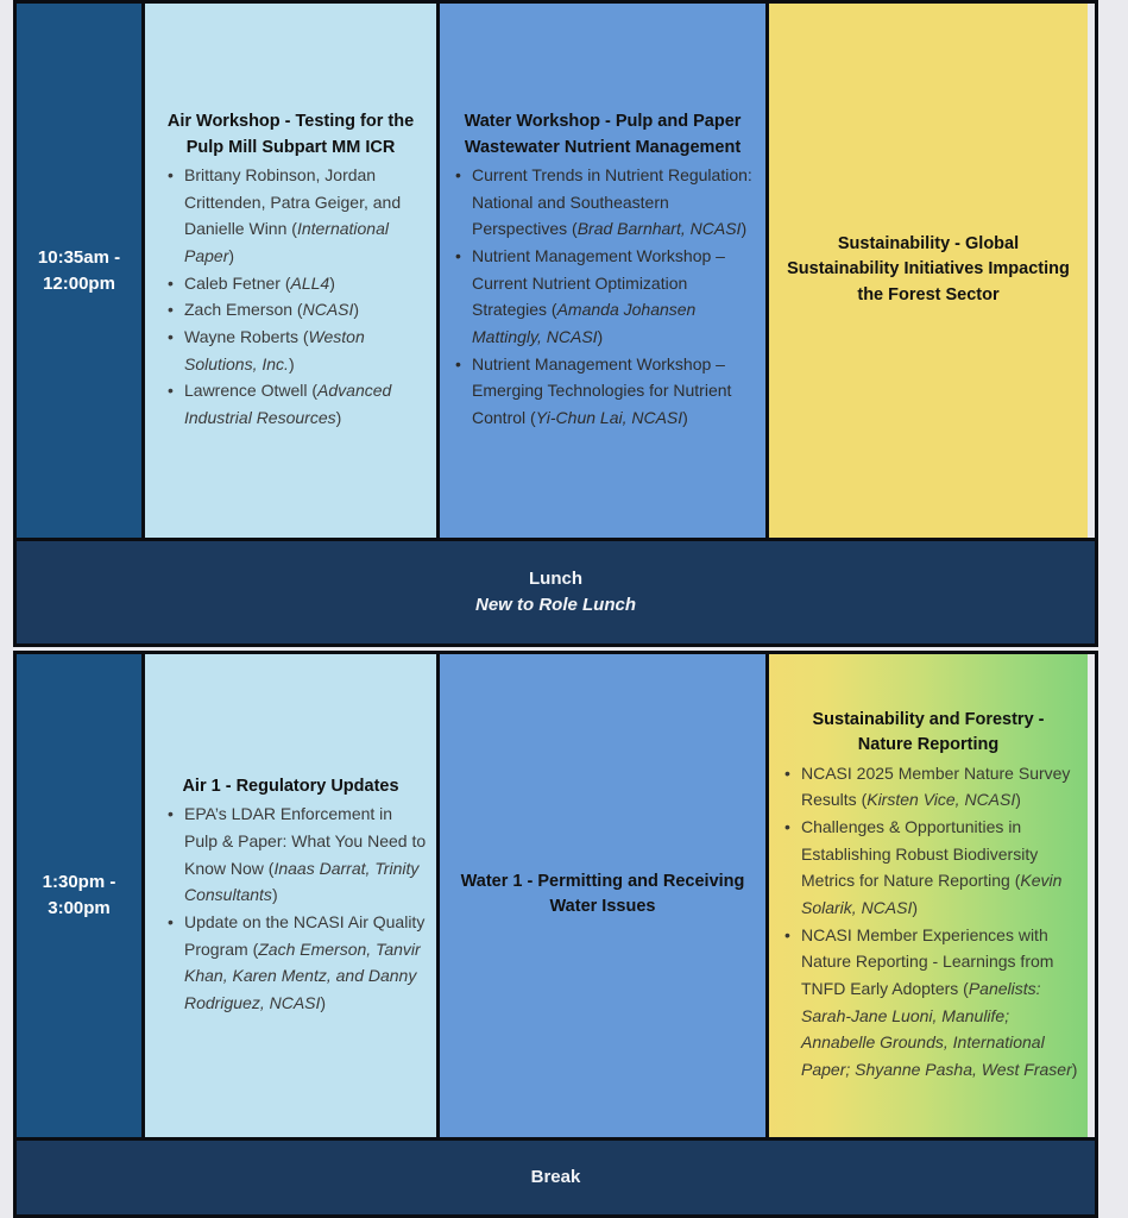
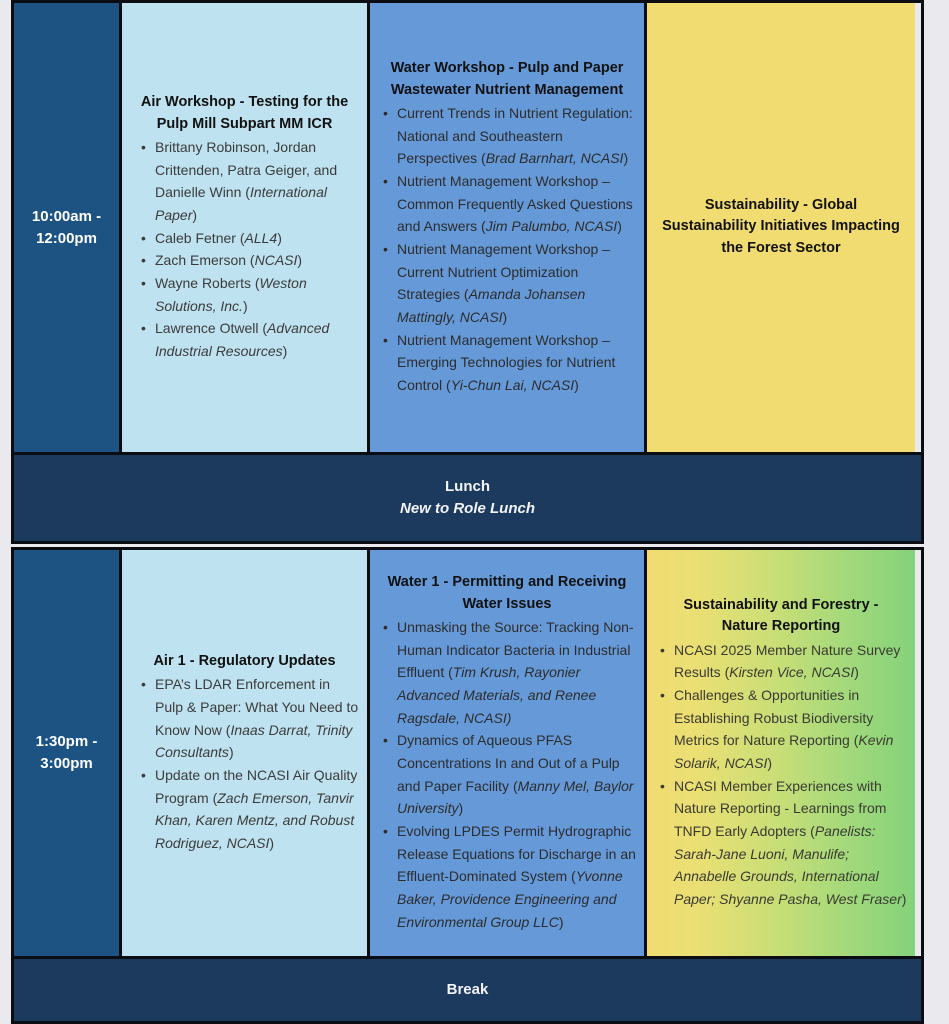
- 10:35am - 12:00pm
+ 10:00am - 12:00pm
  Air Workshop - Testing for the Pulp Mill Subpart MM ICR
  Brittany Robinson, Jordan Crittenden, Patra Geiger, and Danielle Winn (International Paper)
  Caleb Fetner (ALL4)
  Zach Emerson (NCASI)
  Wayne Roberts (Weston Solutions, Inc.)
  Lawrence Otwell (Advanced Industrial Resources)
  Water Workshop - Pulp and Paper Wastewater Nutrient Management
  Current Trends in Nutrient Regulation: National and Southeastern Perspectives (Brad Barnhart, NCASI)
+ Nutrient Management Workshop – Common Frequently Asked Questions and Answers (Jim Palumbo, NCASI)
  Nutrient Management Workshop – Current Nutrient Optimization Strategies (Amanda Johansen Mattingly, NCASI)
  Nutrient Management Workshop – Emerging Technologies for Nutrient Control (Yi-Chun Lai, NCASI)
  Sustainability - Global Sustainability Initiatives Impacting the Forest Sector
  Lunch
  New to Role Lunch
  1:30pm - 3:00pm
  Air 1 - Regulatory Updates
  EPA’s LDAR Enforcement in Pulp & Paper: What You Need to Know Now (Inaas Darrat, Trinity Consultants)
- Update on the NCASI Air Quality Program (Zach Emerson, Tanvir Khan, Karen Mentz, and Danny Rodriguez, NCASI)
+ Update on the NCASI Air Quality Program (Zach Emerson, Tanvir Khan, Karen Mentz, and Robust Rodriguez, NCASI)
  Water 1 - Permitting and Receiving Water Issues
+ Unmasking the Source: Tracking Non-Human Indicator Bacteria in Industrial Effluent (Tim Krush, Rayonier Advanced Materials, and Renee Ragsdale, NCASI)
+ Dynamics of Aqueous PFAS Concentrations In and Out of a Pulp and Paper Facility (Manny Mel, Baylor University)
+ Evolving LPDES Permit Hydrographic Release Equations for Discharge in an Effluent-Dominated System (Yvonne Baker, Providence Engineering and Environmental Group LLC)
  Sustainability and Forestry - Nature Reporting
  NCASI 2025 Member Nature Survey Results (Kirsten Vice, NCASI)
  Challenges & Opportunities in Establishing Robust Biodiversity Metrics for Nature Reporting (Kevin Solarik, NCASI)
  NCASI Member Experiences with Nature Reporting - Learnings from TNFD Early Adopters (Panelists: Sarah-Jane Luoni, Manulife; Annabelle Grounds, International Paper; Shyanne Pasha, West Fraser)
  Break
